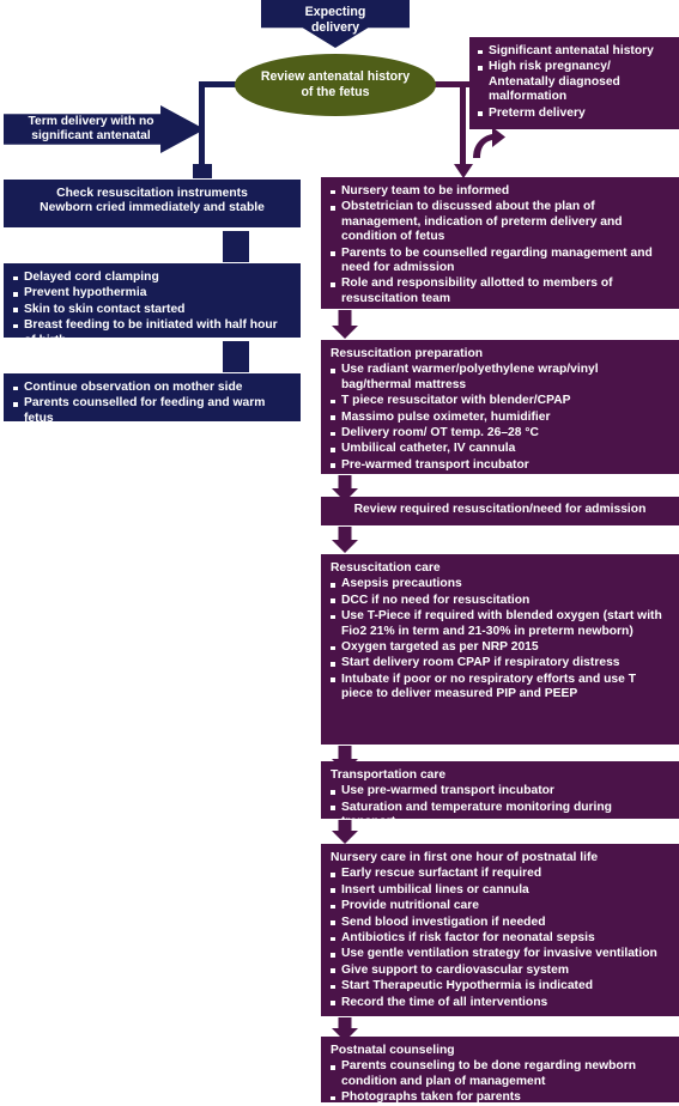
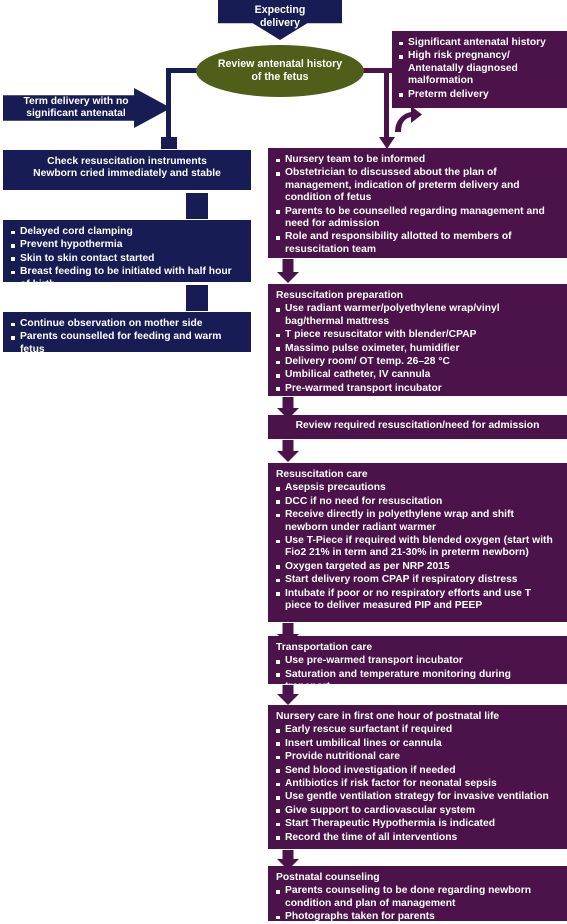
  Expecting
  delivery
  Review antenatal history
  of the fetus
  Significant antenatal history
  High risk pregnancy/ Antenatally diagnosed malformation
  Preterm delivery
  Term delivery with no
  significant antenatal
  Check resuscitation instruments
  Newborn cried immediately and stable
  Delayed cord clamping
  Prevent hypothermia
  Skin to skin contact started
  Breast feeding to be initiated with half hour of birth
  Continue observation on mother side
  Parents counselled for feeding and warm fetus
  Nursery team to be informed
  Obstetrician to discussed about the plan of management, indication of preterm delivery and condition of fetus
  Parents to be counselled regarding management and need for admission
  Role and responsibility allotted to members of resuscitation team
  Resuscitation preparation
  Use radiant warmer/polyethylene wrap/vinyl bag/thermal mattress
  T piece resuscitator with blender/CPAP
  Massimo pulse oximeter, humidifier
  Delivery room/ OT temp. 26–28 °C
  Umbilical catheter, IV cannula
  Pre-warmed transport incubator
  Review required resuscitation/need for admission
  Resuscitation care
  Asepsis precautions
  DCC if no need for resuscitation
+ Receive directly in polyethylene wrap and shift newborn under radiant warmer
  Use T-Piece if required with blended oxygen (start with Fio2 21% in term and 21-30% in preterm newborn)
  Oxygen targeted as per NRP 2015
  Start delivery room CPAP if respiratory distress
  Intubate if poor or no respiratory efforts and use T piece to deliver measured PIP and PEEP
  Transportation care
  Use pre-warmed transport incubator
  Saturation and temperature monitoring during ansport
  Nursery care in first one hour of postnatal life
  Early rescue surfactant if required
  Insert umbilical lines or cannula
  Provide nutritional care
  Send blood investigation if needed
  Antibiotics if risk factor for neonatal sepsis
  Use gentle ventilation strategy for invasive ventilation
  Give support to cardiovascular system
  Start Therapeutic Hypothermia is indicated
  Record the time of all interventions
  Postnatal counseling
  Parents counseling to be done regarding newborn condition and plan of management
  Photographs taken for parents
